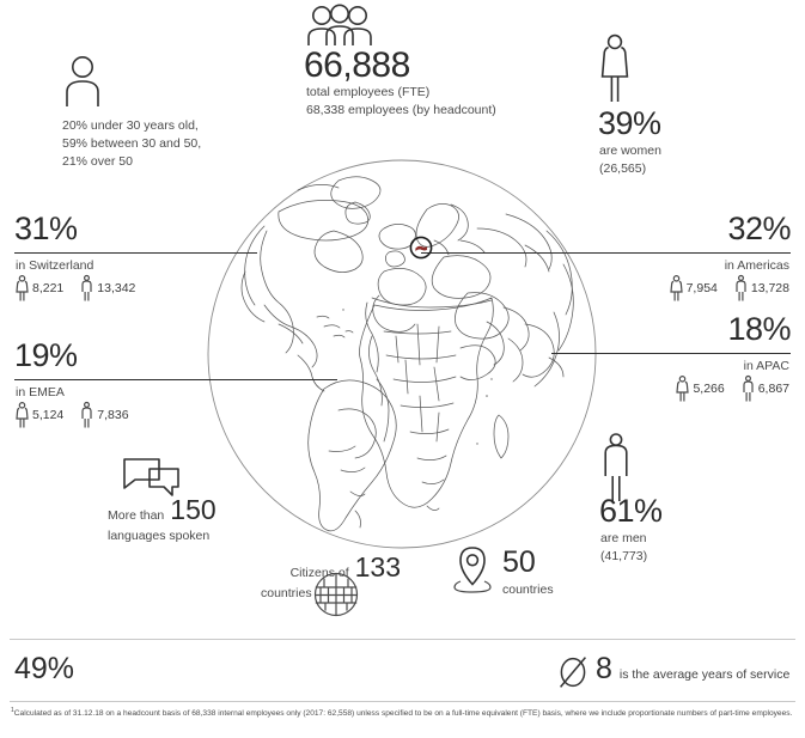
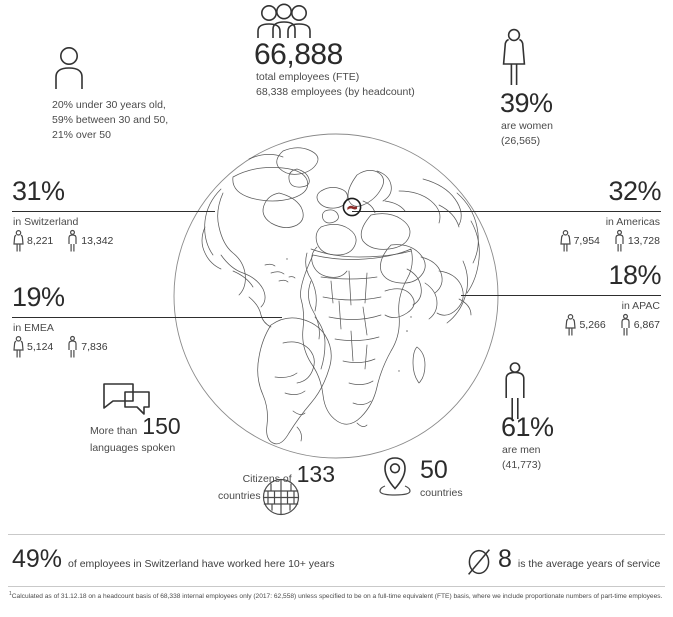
  20% under 30 years old,
  59% between 30 and 50,
  21% over 50
  66,888
  total employees (FTE)
  68,338 employees (by headcount)
  39%
  are women
  (26,565)
  31%
  in Switzerland
  8,221
  13,342
  19%
  in EMEA
  5,124
  7,836
  32%
  in Americas
  7,954
  13,728
  18%
  in APAC
  5,266
  6,867
  More than
  150
  languages spoken
  Citizens of
  133
  countries
  50
  countries
  61%
  are men
  (41,773)
  49%
+ of employees in Switzerland have worked here 10+ years
  8
  is the average years of service
